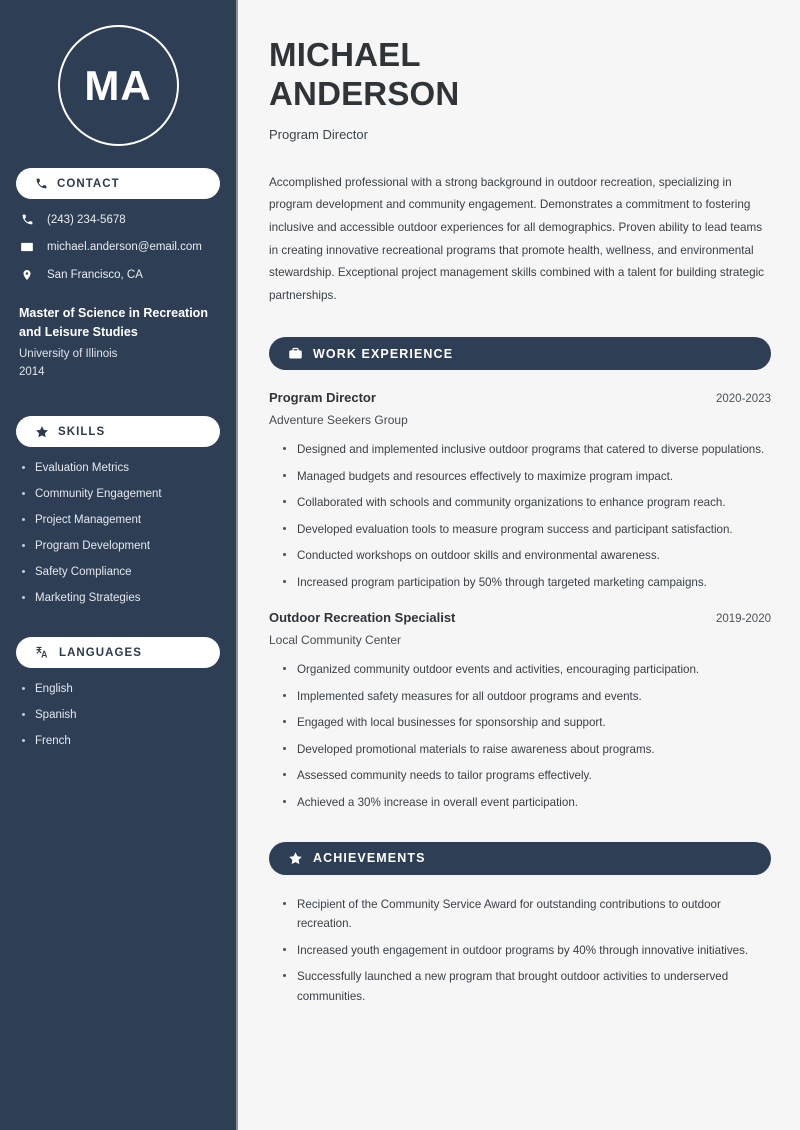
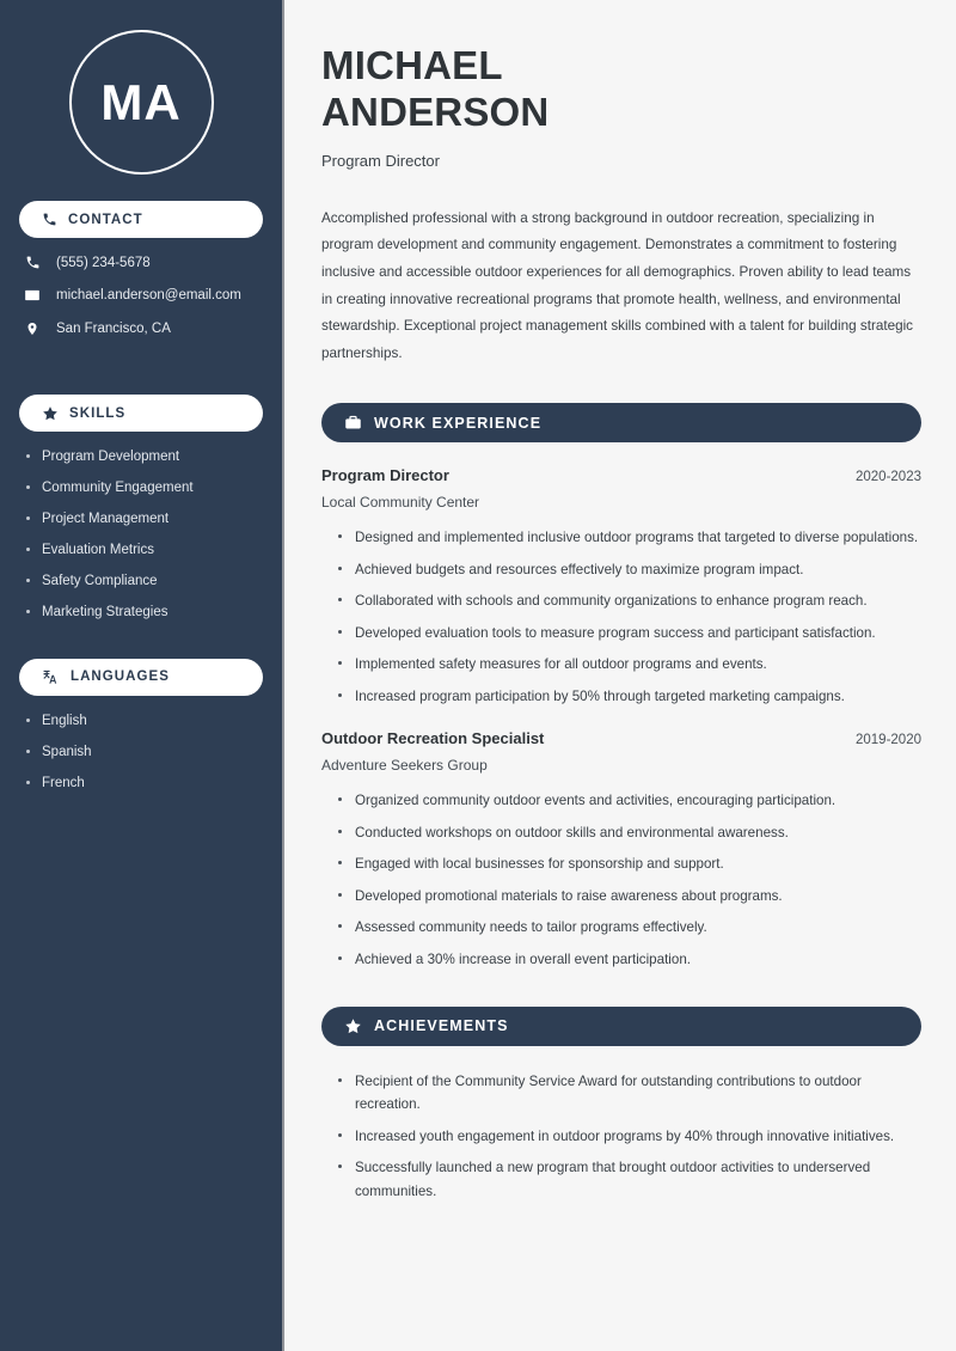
  MA
  CONTACT
- (243) 234-5678
+ (555) 234-5678
  michael.anderson@email.com
  San Francisco, CA
- Master of Science in Recreation and Leisure Studies
- University of Illinois
- 2014
  SKILLS
- Evaluation Metrics
+ Program Development
  Community Engagement
  Project Management
- Program Development
+ Evaluation Metrics
  Safety Compliance
  Marketing Strategies
  LANGUAGES
  English
  Spanish
  French
  MICHAEL
  ANDERSON
  Program Director
  Accomplished professional with a strong background in outdoor recreation, specializing in program development and community engagement. Demonstrates a commitment to fostering inclusive and accessible outdoor experiences for all demographics. Proven ability to lead teams in creating innovative recreational programs that promote health, wellness, and environmental stewardship. Exceptional project management skills combined with a talent for building strategic partnerships.
  WORK EXPERIENCE
  Program Director
  2020-2023
- Adventure Seekers Group
+ Local Community Center
- Designed and implemented inclusive outdoor programs that catered to diverse populations.
+ Designed and implemented inclusive outdoor programs that targeted to diverse populations.
- Managed budgets and resources effectively to maximize program impact.
+ Achieved budgets and resources effectively to maximize program impact.
  Collaborated with schools and community organizations to enhance program reach.
  Developed evaluation tools to measure program success and participant satisfaction.
- Conducted workshops on outdoor skills and environmental awareness.
+ Implemented safety measures for all outdoor programs and events.
  Increased program participation by 50% through targeted marketing campaigns.
  Outdoor Recreation Specialist
  2019-2020
- Local Community Center
+ Adventure Seekers Group
  Organized community outdoor events and activities, encouraging participation.
- Implemented safety measures for all outdoor programs and events.
+ Conducted workshops on outdoor skills and environmental awareness.
  Engaged with local businesses for sponsorship and support.
  Developed promotional materials to raise awareness about programs.
  Assessed community needs to tailor programs effectively.
  Achieved a 30% increase in overall event participation.
  ACHIEVEMENTS
  Recipient of the Community Service Award for outstanding contributions to outdoor recreation.
  Increased youth engagement in outdoor programs by 40% through innovative initiatives.
  Successfully launched a new program that brought outdoor activities to underserved communities.
